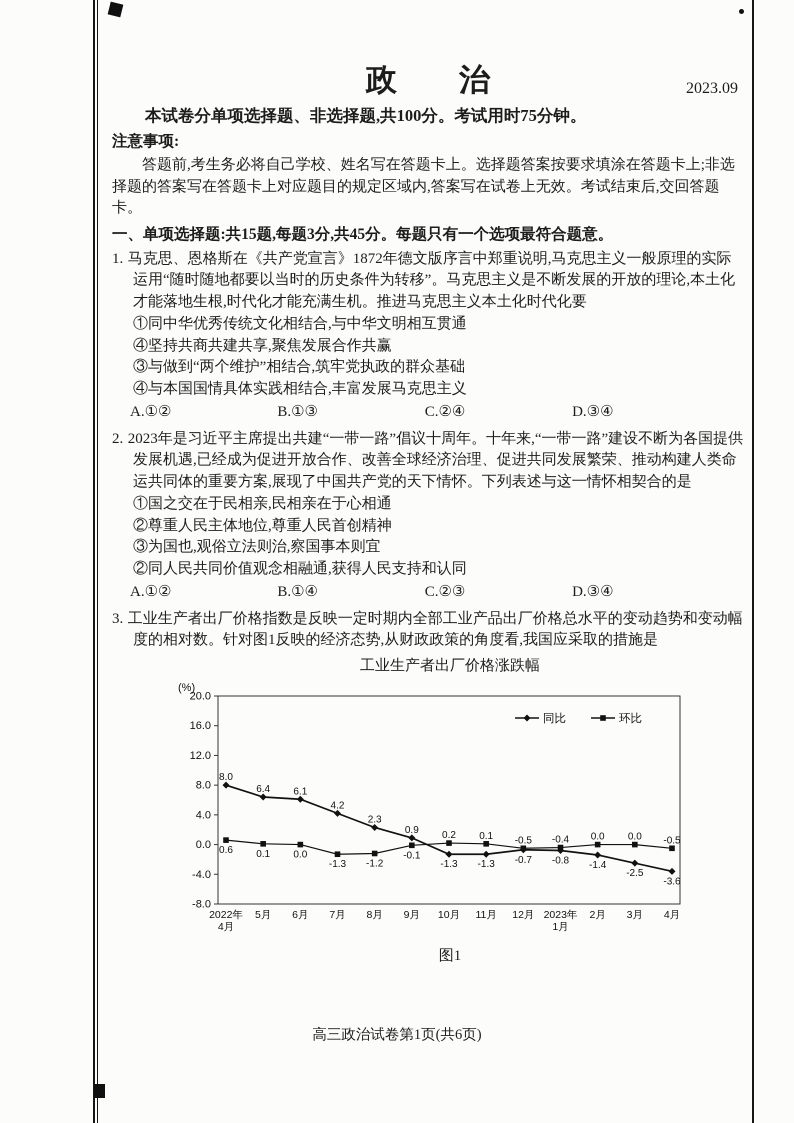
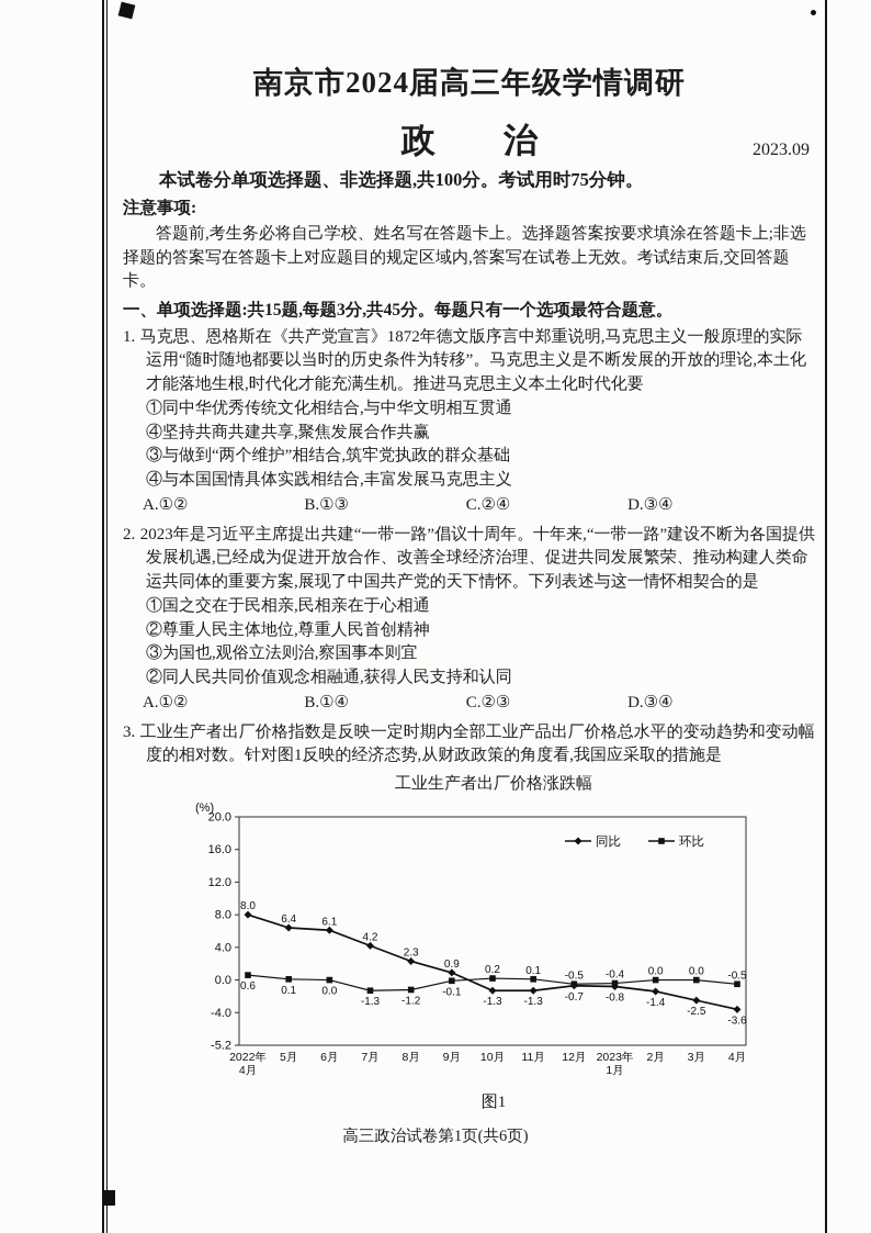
+ 南京市2024届高三年级学情调研
  政 治
  2023.09
  本试卷分单项选择题、非选择题,共100分。考试用时75分钟。
  注意事项:
  答题前,考生务必将自己学校、姓名写在答题卡上。选择题答案按要求填涂在答题卡上;非选择题的答案写在答题卡上对应题目的规定区域内,答案写在试卷上无效。考试结束后,交回答题卡。
  一、单项选择题:共15题,每题3分,共45分。每题只有一个选项最符合题意。
  1. 马克思、恩格斯在《共产党宣言》1872年德文版序言中郑重说明,马克思主义一般原理的实际运用“随时随地都要以当时的历史条件为转移”。马克思主义是不断发展的开放的理论,本土化才能落地生根,时代化才能充满生机。推进马克思主义本土化时代化要
  ①同中华优秀传统文化相结合,与中华文明相互贯通
  ④坚持共商共建共享,聚焦发展合作共赢
  ③与做到“两个维护”相结合,筑牢党执政的群众基础
  ④与本国国情具体实践相结合,丰富发展马克思主义
  A.①②
  B.①③
  C.②④
  D.③④
  2. 2023年是习近平主席提出共建“一带一路”倡议十周年。十年来,“一带一路”建设不断为各国提供发展机遇,已经成为促进开放合作、改善全球经济治理、促进共同发展繁荣、推动构建人类命运共同体的重要方案,展现了中国共产党的天下情怀。下列表述与这一情怀相契合的是
  ①国之交在于民相亲,民相亲在于心相通
  ②尊重人民主体地位,尊重人民首创精神
  ③为国也,观俗立法则治,察国事本则宜
  ②同人民共同价值观念相融通,获得人民支持和认同
  A.①②
  B.①④
  C.②③
  D.③④
  3. 工业生产者出厂价格指数是反映一定时期内全部工业产品出厂价格总水平的变动趋势和变动幅度的相对数。针对图1反映的经济态势,从财政政策的角度看,我国应采取的措施是
  工业生产者出厂价格涨跌幅
  (%)
  20.0
  16.0
  12.0
  8.0
  4.0
  0.0
  -4.0
- -8.0
+ -5.2
  2022年
  4月
  5月
  6月
  7月
  8月
  9月
  10月
  11月
  12月
  2023年
  1月
  2月
  3月
  4月
  8.0
  6.4
  6.1
  4.2
  2.3
  0.9
  -1.3
  -1.3
  -0.7
  -0.8
  -1.4
  -2.5
  -3.6
  0.6
  0.1
  0.0
  -1.3
  -1.2
  -0.1
  0.2
  0.1
  -0.5
  -0.4
  0.0
  0.0
  -0.5
  同比
  环比
  图1
  高三政治试卷第1页(共6页)
